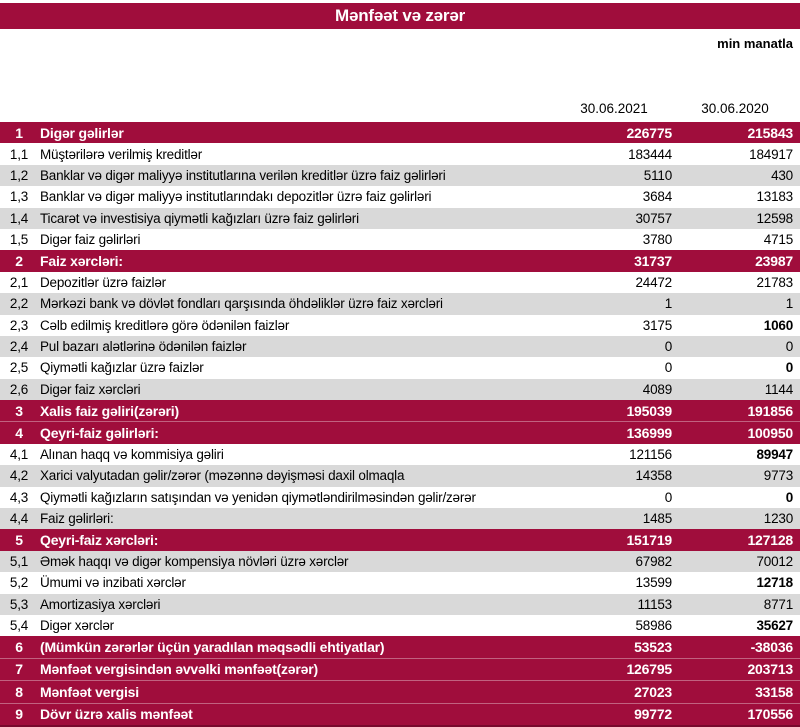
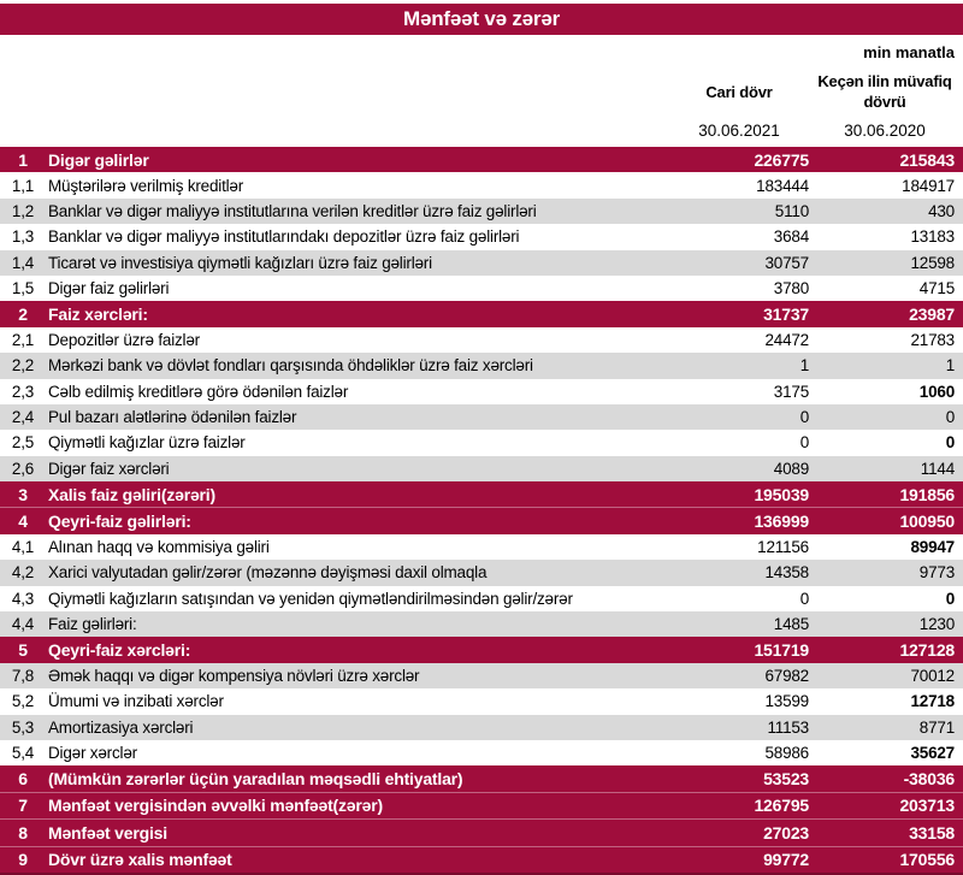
  Mənfəət və zərər
  min manatla
+ Cari dövr
+ Keçən ilin müvafiq dövrü
  30.06.2021
  30.06.2020
  1
  Digər gəlirlər
  226775
  215843
  1,1
  Müştərilərə verilmiş kreditlər
  183444
  184917
  1,2
  Banklar və digər maliyyə institutlarına verilən kreditlər üzrə faiz gəlirləri
  5110
  430
  1,3
  Banklar və digər maliyyə institutlarındakı depozitlər üzrə faiz gəlirləri
  3684
  13183
  1,4
  Ticarət və investisiya qiymətli kağızları üzrə faiz gəlirləri
  30757
  12598
  1,5
  Digər faiz gəlirləri
  3780
  4715
  2
  Faiz xərcləri:
  31737
  23987
  2,1
  Depozitlər üzrə faizlər
  24472
  21783
  2,2
  Mərkəzi bank və dövlət fondları qarşısında öhdəliklər üzrə faiz xərcləri
  1
  1
  2,3
  Cəlb edilmiş kreditlərə görə ödənilən faizlər
  3175
  1060
  2,4
  Pul bazarı alətlərinə ödənilən faizlər
  0
  0
  2,5
  Qiymətli kağızlar üzrə faizlər
  0
  0
  2,6
  Digər faiz xərcləri
  4089
  1144
  3
  Xalis faiz gəliri(zərəri)
  195039
  191856
  4
  Qeyri-faiz gəlirləri:
  136999
  100950
  4,1
  Alınan haqq və kommisiya gəliri
  121156
  89947
  4,2
  Xarici valyutadan gəlir/zərər (məzənnə dəyişməsi daxil olmaqla
  14358
  9773
  4,3
  Qiymətli kağızların satışından və yenidən qiymətləndirilməsindən gəlir/zərər
  0
  0
  4,4
  Faiz gəlirləri:
  1485
  1230
  5
  Qeyri-faiz xərcləri:
  151719
  127128
- 5,1
+ 7,8
  Əmək haqqı və digər kompensiya növləri üzrə xərclər
  67982
  70012
  5,2
  Ümumi və inzibati xərclər
  13599
  12718
  5,3
  Amortizasiya xərcləri
  11153
  8771
  5,4
  Digər xərclər
  58986
  35627
  6
  (Mümkün zərərlər üçün yaradılan məqsədli ehtiyatlar)
  53523
  -38036
  7
  Mənfəət vergisindən əvvəlki mənfəət(zərər)
  126795
  203713
  8
  Mənfəət vergisi
  27023
  33158
  9
  Dövr üzrə xalis mənfəət
  99772
  170556
